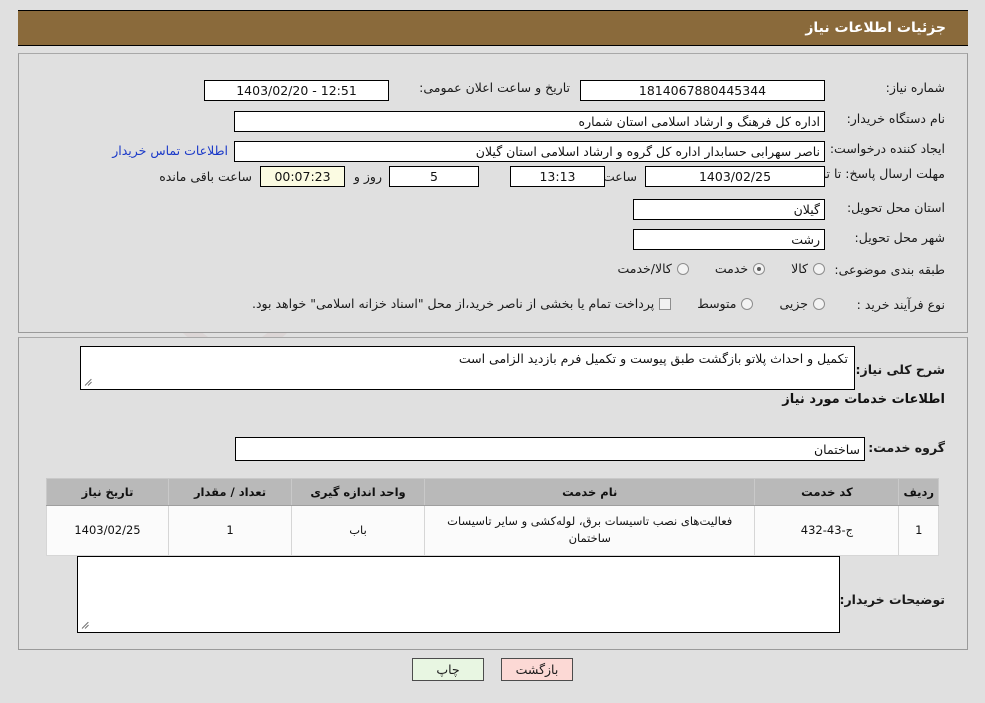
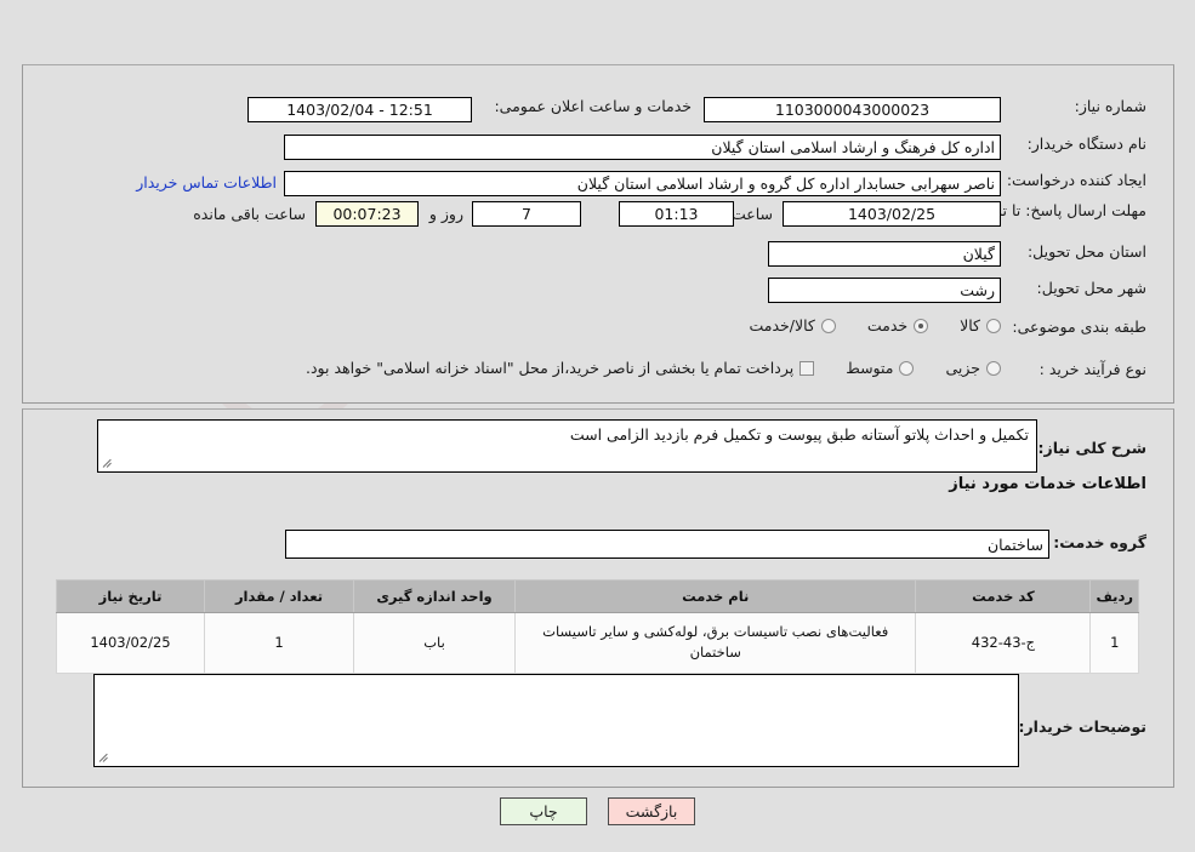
- جزئیات اطلاعات نیاز
  شماره نیاز:
- 1814067880445344
+ 1103000043000023
- تاریخ و ساعت اعلان عمومی:
+ خدمات و ساعت اعلان عمومی:
- 12:51 - 1403/02/20
+ 12:51 - 1403/02/04
  نام دستگاه خریدار:
- اداره کل فرهنگ و ارشاد اسلامی استان شماره
+ اداره کل فرهنگ و ارشاد اسلامی استان گیلان
  ایجاد کننده درخواست:
  ناصر سهرابی حسابدار اداره کل گروه و ارشاد اسلامی استان گیلان
  اطلاعات تماس خریدار
  مهلت ارسال پاسخ: تا ت
  1403/02/25
  ساعت
- 13:13
+ 01:13
- 5
+ 7
  روز و
  00:07:23
  ساعت باقی مانده
  استان محل تحویل:
  گیلان
  شهر محل تحویل:
  رشت
  طبقه بندی موضوعی:
  کالا
  خدمت
  کالا/خدمت
  نوع فرآیند خرید :
  جزیی
  متوسط
  پرداخت تمام یا بخشی از ناصر خرید،از محل "اسناد خزانه اسلامی" خواهد بود.
  شرح کلی نیاز:
- تکمیل و احداث پلاتو بازگشت طبق پیوست و تکمیل فرم بازدید الزامی است
+ تکمیل و احداث پلاتو آستانه طبق پیوست و تکمیل فرم بازدید الزامی است
  اطلاعات خدمات مورد نیاز
  گروه خدمت:
  ساختمان
  ردیف	کد خدمت	نام خدمت	واحد اندازه گیری	تعداد / مقدار	تاریخ نیاز
  1	ج-43-432	فعالیت‌های نصب تاسیسات برق، لوله‌کشی و سایر تاسیسات ساختمان	باب	1	1403/02/25
  توضیحات خریدار:
  بازگشت
  چاپ
